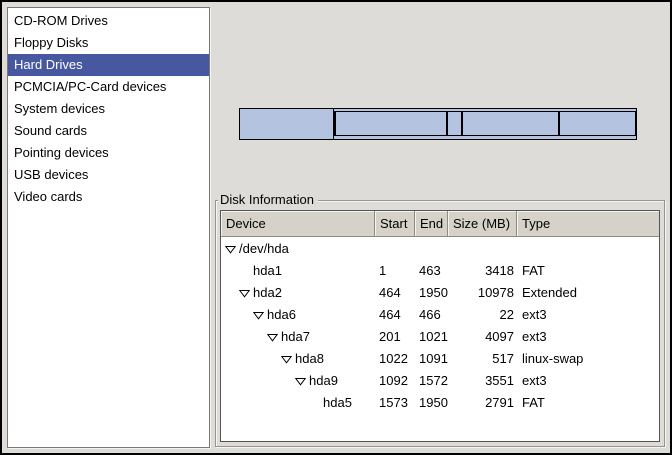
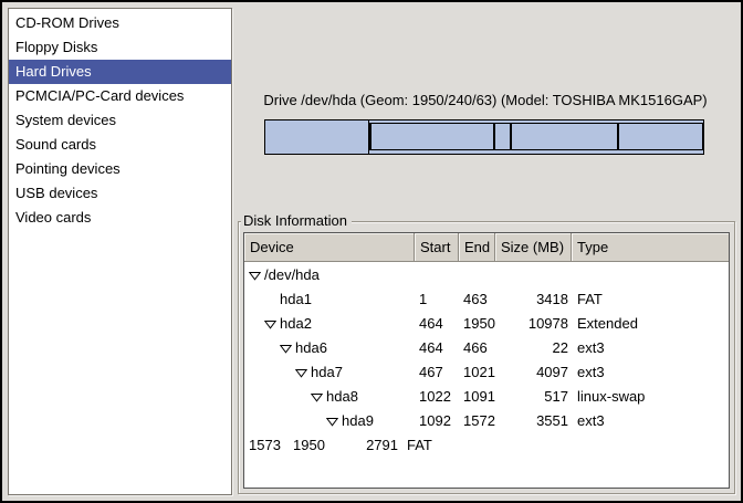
  CD-ROM Drives
  Floppy Disks
  Hard Drives
  PCMCIA/PC-Card devices
  System devices
  Sound cards
  Pointing devices
  USB devices
  Video cards
+ Drive /dev/hda (Geom: 1950/240/63) (Model: TOSHIBA MK1516GAP)
  Disk Information
  Device
  Start
  End
  Size (MB)
  Type
  /dev/hda
  hda1
  1
  463
  3418
  FAT
  hda2
  464
  1950
  10978
  Extended
  hda6
  464
  466
  22
  ext3
  hda7
- 201
+ 467
  1021
  4097
  ext3
  hda8
  1022
  1091
  517
  linux-swap
  hda9
  1092
  1572
  3551
  ext3
- hda5
  1573
  1950
  2791
  FAT
